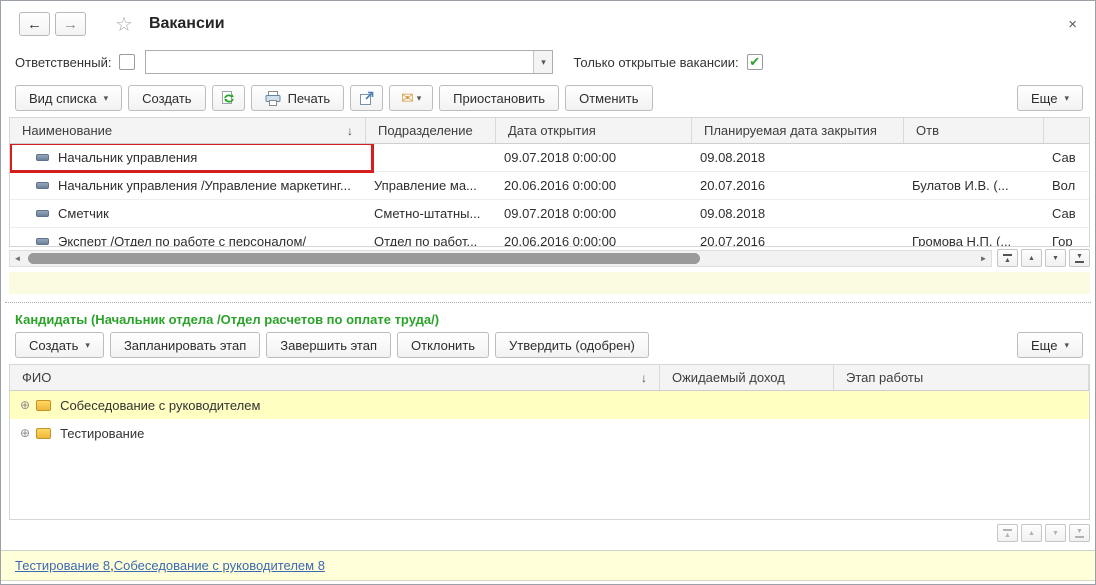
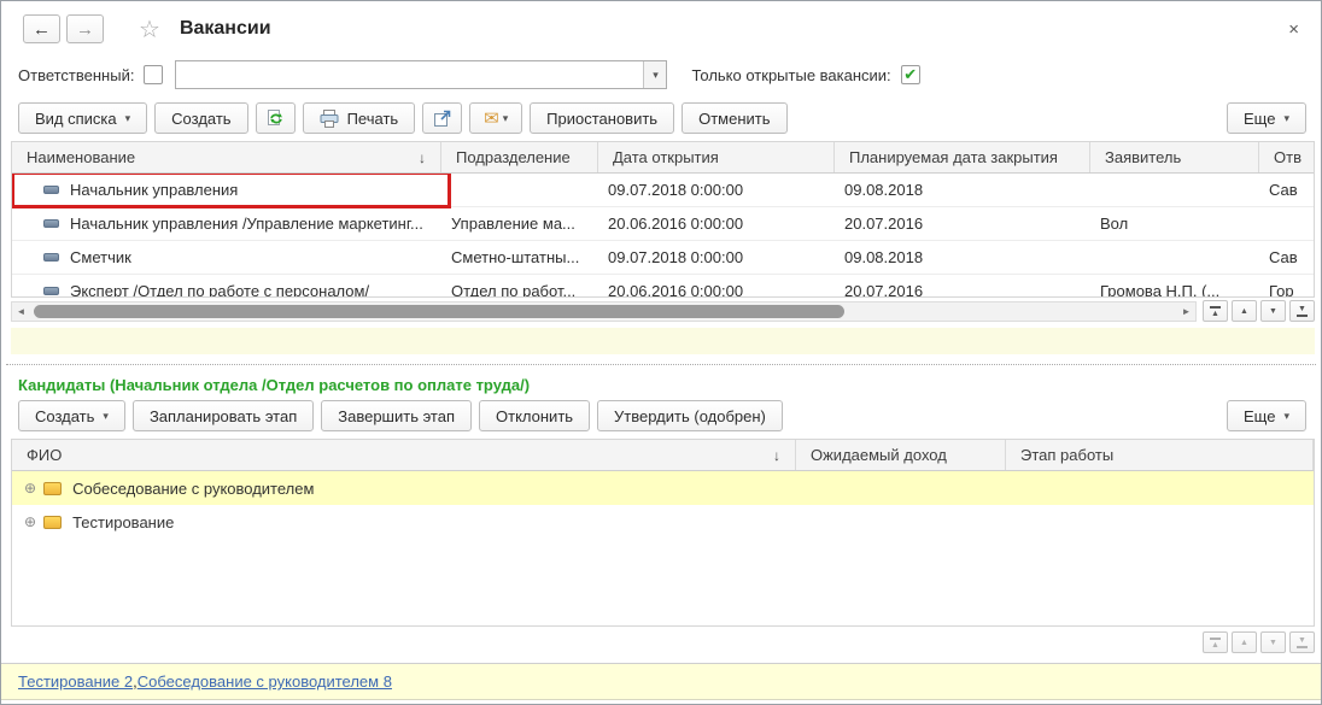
  ←
  →
  ☆
  Вакансии
  ×
  Ответственный:
  ▾
  Только открытые вакансии:
  ✔
  Вид списка
  ▾
  Создать
  Печать
  ✉
  ▾
  Приостановить
  Отменить
  Еще
  ▾
  Наименование
  ↓
  Подразделение
  Дата открытия
  Планируемая дата закрытия
+ Заявитель
  Отв
  Начальник управления
  09.07.2018 0:00:00
  09.08.2018
  Сав
  Начальник управления /Управление маркетинг...
  Управление ма...
  20.06.2016 0:00:00
  20.07.2016
- Булатов И.В. (...
  Вол
  Сметчик
  Сметно-штатны...
  09.07.2018 0:00:00
  09.08.2018
  Сав
  Эксперт /Отдел по работе с персоналом/
  Отдел по работ...
  20.06.2016 0:00:00
  20.07.2016
  Громова Н.П. (...
  Гор
  ◄
  ►
  Кандидаты (Начальник отдела /Отдел расчетов по оплате труда/)
  Создать
  ▾
  Запланировать этап
  Завершить этап
  Отклонить
  Утвердить (одобрен)
  Еще
  ▾
  ФИО
  ↓
  Ожидаемый доход
  Этап работы
  ⊕
  Собеседование с руководителем
  ⊕
  Тестирование
- Тестирование 8
+ Тестирование 2
  ,
  Собеседование с руководителем 8
